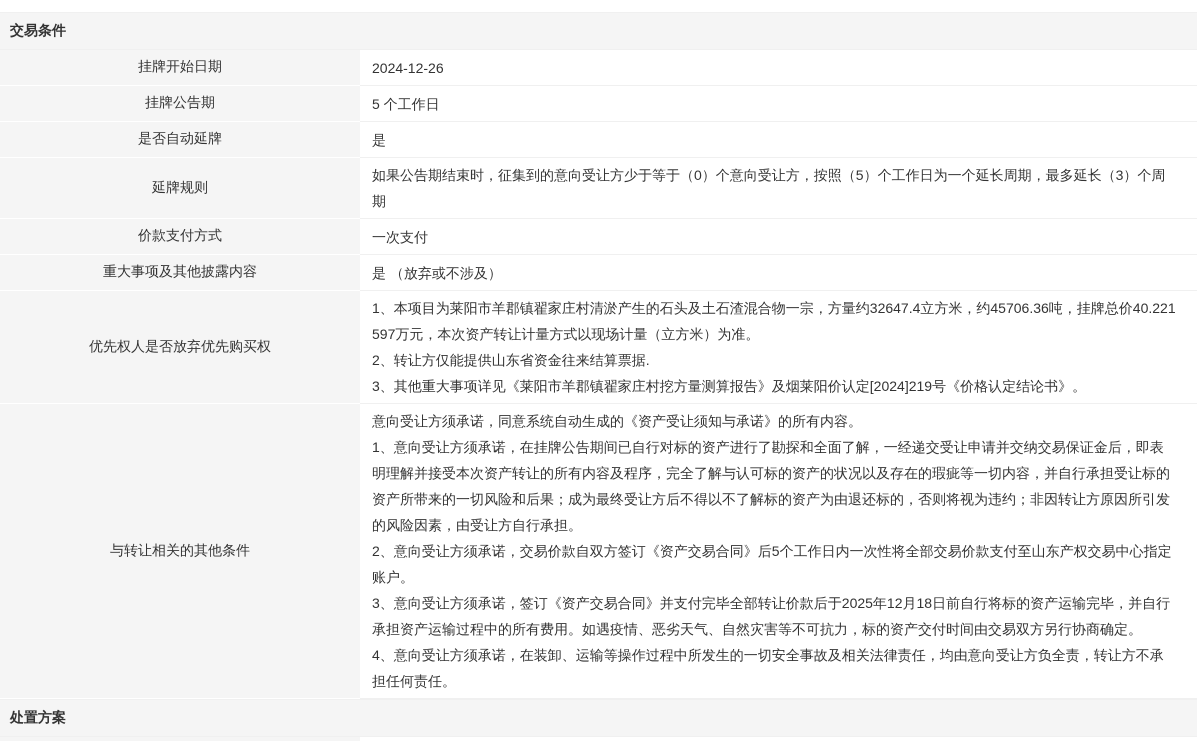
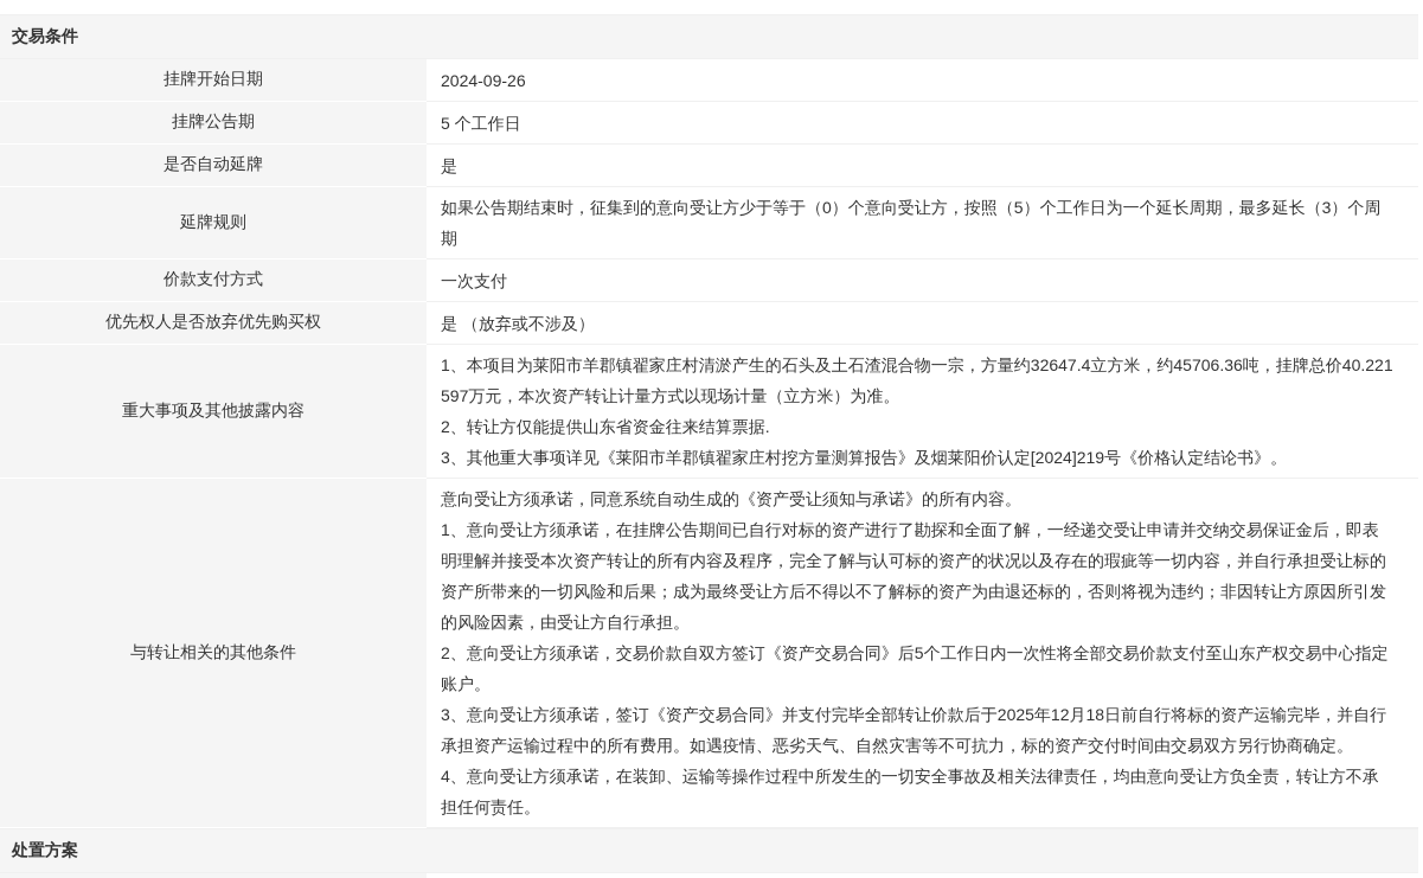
  交易条件
  挂牌开始日期
- 2024-12-26
+ 2024-09-26
  挂牌公告期
  5 个工作日
  是否自动延牌
  是
  延牌规则
  如果公告期结束时，征集到的意向受让方少于等于（0）个意向受让方，按照（5）个工作日为一个延长周期，最多延长（3）个周期
  价款支付方式
  一次支付
- 重大事项及其他披露内容
+ 优先权人是否放弃优先购买权
  是 （放弃或不涉及）
- 优先权人是否放弃优先购买权
+ 重大事项及其他披露内容
  1、本项目为莱阳市羊郡镇翟家庄村清淤产生的石头及土石渣混合物一宗，方量约32647.4立方米，约45706.36吨，挂牌总价40.221597万元，本次资产转让计量方式以现场计量（立方米）为准。
  2、转让方仅能提供山东省资金往来结算票据.
  3、其他重大事项详见《莱阳市羊郡镇翟家庄村挖方量测算报告》及烟莱阳价认定[2024]219号《价格认定结论书》。
  与转让相关的其他条件
  意向受让方须承诺，同意系统自动生成的《资产受让须知与承诺》的所有内容。
  1、意向受让方须承诺，在挂牌公告期间已自行对标的资产进行了勘探和全面了解，一经递交受让申请并交纳交易保证金后，即表明理解并接受本次资产转让的所有内容及程序，完全了解与认可标的资产的状况以及存在的瑕疵等一切内容，并自行承担受让标的资产所带来的一切风险和后果；成为最终受让方后不得以不了解标的资产为由退还标的，否则将视为违约；非因转让方原因所引发的风险因素，由受让方自行承担。
  2、意向受让方须承诺，交易价款自双方签订《资产交易合同》后5个工作日内一次性将全部交易价款支付至山东产权交易中心指定账户。
  3、意向受让方须承诺，签订《资产交易合同》并支付完毕全部转让价款后于2025年12月18日前自行将标的资产运输完毕，并自行承担资产运输过程中的所有费用。如遇疫情、恶劣天气、自然灾害等不可抗力，标的资产交付时间由交易双方另行协商确定。
  4、意向受让方须承诺，在装卸、运输等操作过程中所发生的一切安全事故及相关法律责任，均由意向受让方负全责，转让方不承担任何责任。
  处置方案
